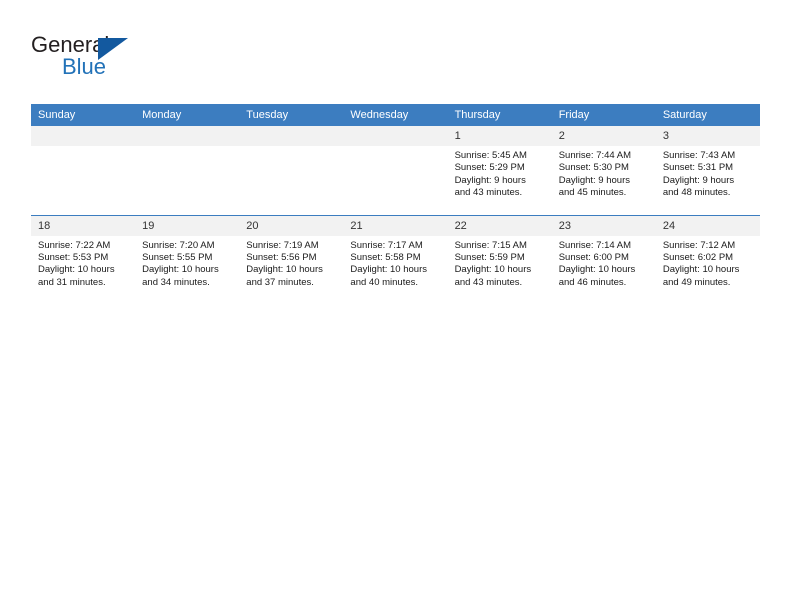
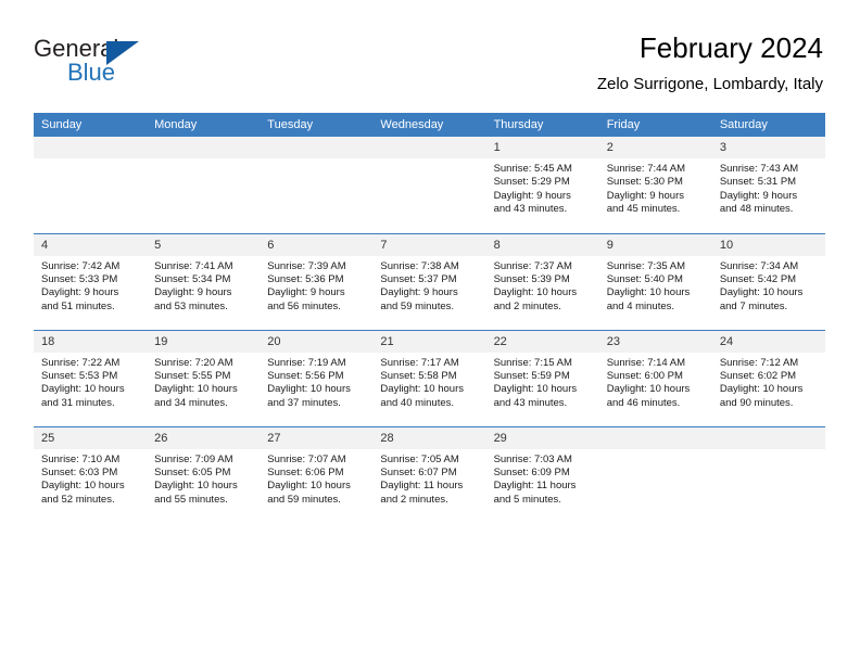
  General
  Blue
+ February 2024
+ Zelo Surrigone, Lombardy, Italy
  Sunday	Monday	Tuesday	Wednesday	Thursday	Friday	Saturday
  				1 Sunrise: 5:45 AM Sunset: 5:29 PM Daylight: 9 hours and 43 minutes.	2 Sunrise: 7:44 AM Sunset: 5:30 PM Daylight: 9 hours and 45 minutes.	3 Sunrise: 7:43 AM Sunset: 5:31 PM Daylight: 9 hours and 48 minutes.
+ 4 Sunrise: 7:42 AM Sunset: 5:33 PM Daylight: 9 hours and 51 minutes.	5 Sunrise: 7:41 AM Sunset: 5:34 PM Daylight: 9 hours and 53 minutes.	6 Sunrise: 7:39 AM Sunset: 5:36 PM Daylight: 9 hours and 56 minutes.	7 Sunrise: 7:38 AM Sunset: 5:37 PM Daylight: 9 hours and 59 minutes.	8 Sunrise: 7:37 AM Sunset: 5:39 PM Daylight: 10 hours and 2 minutes.	9 Sunrise: 7:35 AM Sunset: 5:40 PM Daylight: 10 hours and 4 minutes.	10 Sunrise: 7:34 AM Sunset: 5:42 PM Daylight: 10 hours and 7 minutes.
- 18 Sunrise: 7:22 AM Sunset: 5:53 PM Daylight: 10 hours and 31 minutes.	19 Sunrise: 7:20 AM Sunset: 5:55 PM Daylight: 10 hours and 34 minutes.	20 Sunrise: 7:19 AM Sunset: 5:56 PM Daylight: 10 hours and 37 minutes.	21 Sunrise: 7:17 AM Sunset: 5:58 PM Daylight: 10 hours and 40 minutes.	22 Sunrise: 7:15 AM Sunset: 5:59 PM Daylight: 10 hours and 43 minutes.	23 Sunrise: 7:14 AM Sunset: 6:00 PM Daylight: 10 hours and 46 minutes.	24 Sunrise: 7:12 AM Sunset: 6:02 PM Daylight: 10 hours and 49 minutes.
+ 18 Sunrise: 7:22 AM Sunset: 5:53 PM Daylight: 10 hours and 31 minutes.	19 Sunrise: 7:20 AM Sunset: 5:55 PM Daylight: 10 hours and 34 minutes.	20 Sunrise: 7:19 AM Sunset: 5:56 PM Daylight: 10 hours and 37 minutes.	21 Sunrise: 7:17 AM Sunset: 5:58 PM Daylight: 10 hours and 40 minutes.	22 Sunrise: 7:15 AM Sunset: 5:59 PM Daylight: 10 hours and 43 minutes.	23 Sunrise: 7:14 AM Sunset: 6:00 PM Daylight: 10 hours and 46 minutes.	24 Sunrise: 7:12 AM Sunset: 6:02 PM Daylight: 10 hours and 90 minutes.
+ 25 Sunrise: 7:10 AM Sunset: 6:03 PM Daylight: 10 hours and 52 minutes.	26 Sunrise: 7:09 AM Sunset: 6:05 PM Daylight: 10 hours and 55 minutes.	27 Sunrise: 7:07 AM Sunset: 6:06 PM Daylight: 10 hours and 59 minutes.	28 Sunrise: 7:05 AM Sunset: 6:07 PM Daylight: 11 hours and 2 minutes.	29 Sunrise: 7:03 AM Sunset: 6:09 PM Daylight: 11 hours and 5 minutes.
